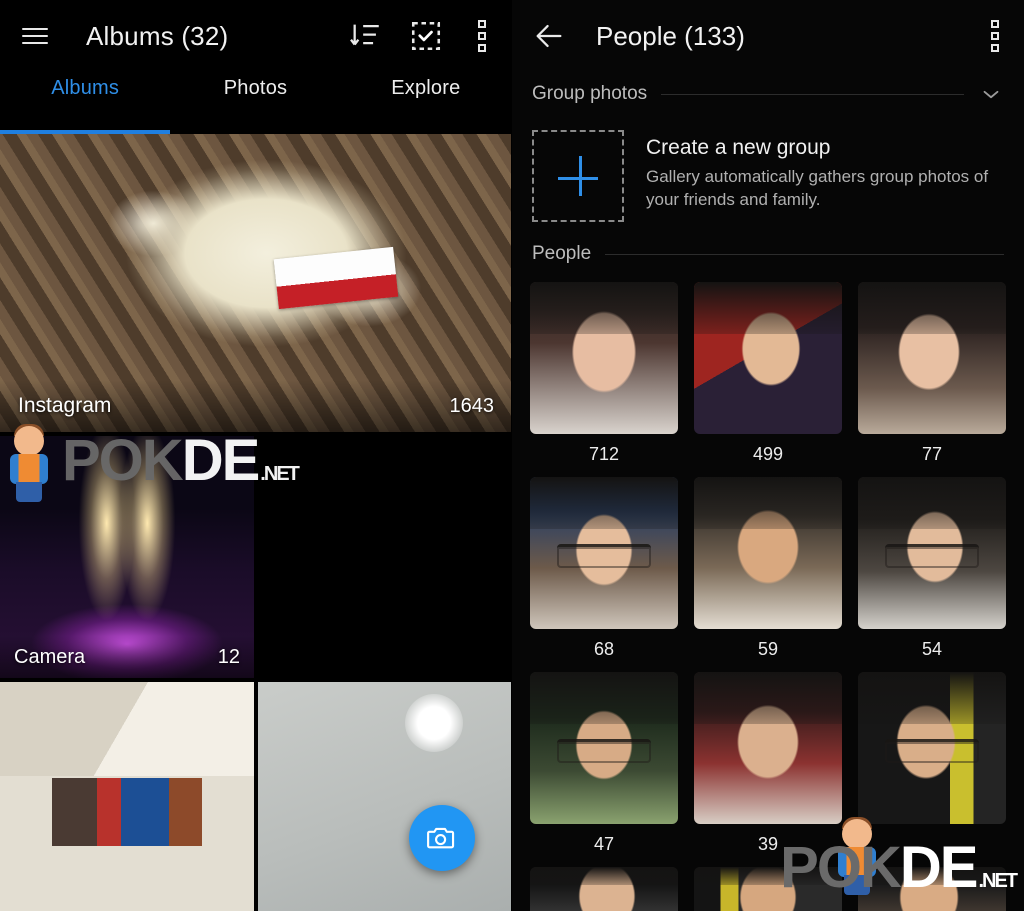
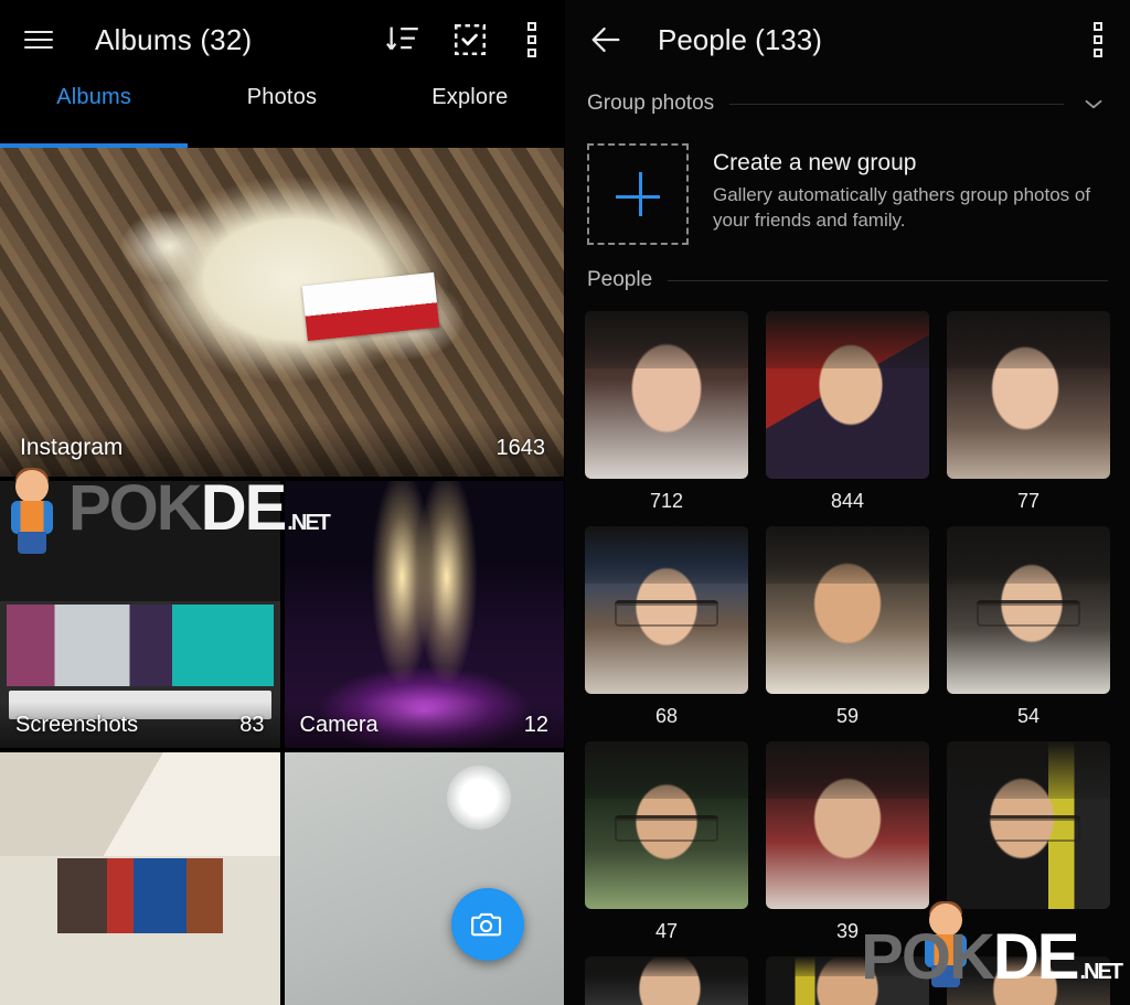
  Albums (32)
  Albums
  Photos
  Explore
  Instagram
  1643
+ Screenshots
+ 83
  Camera
  12
  POK
  DE
  .NET
  People (133)
  Group photos
  Create a new group
  Gallery automatically gathers group photos of your friends and family.
  People
  712
- 499
+ 844
  77
  68
  59
  54
  47
  39
  POK
  DE
  .NET
